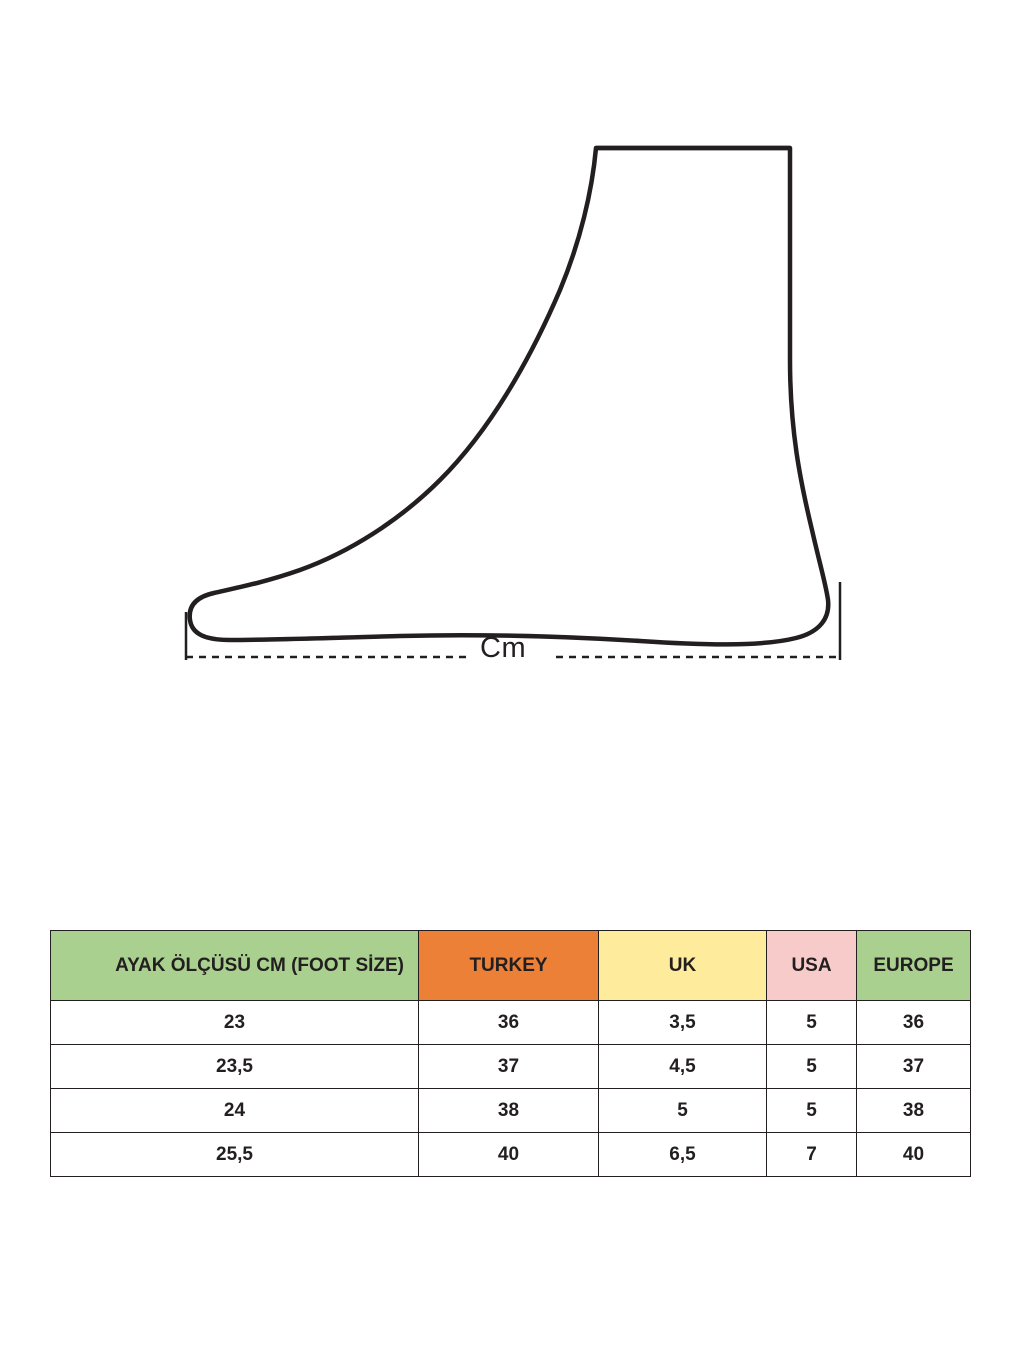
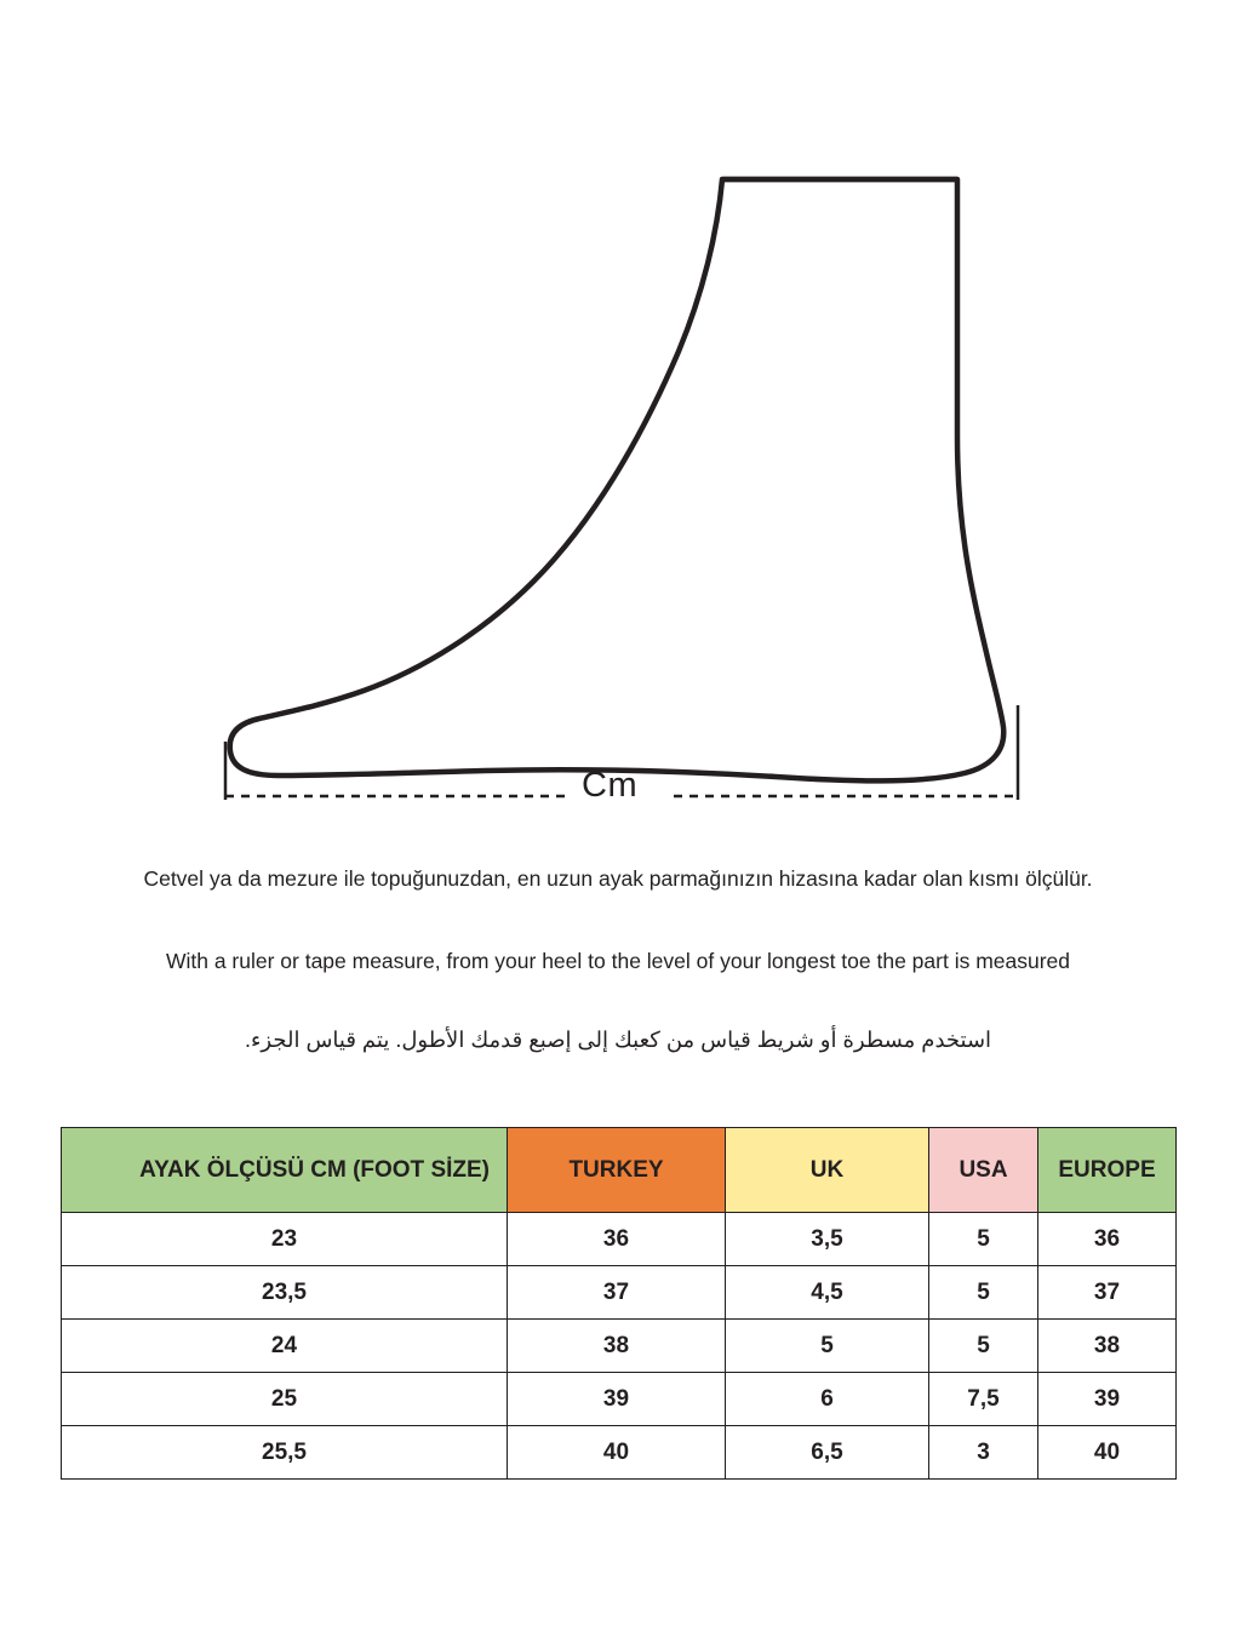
  Cm
+ Cetvel ya da mezure ile topuğunuzdan, en uzun ayak parmağınızın hizasına kadar olan kısmı ölçülür.
+ With a ruler or tape measure, from your heel to the level of your longest toe the part is measured
+ استخدم مسطرة أو شريط قياس من كعبك إلى إصبع قدمك الأطول. يتم قياس الجزء.
  AYAK ÖLÇÜSÜ CM (FOOT SİZE)	TURKEY	UK	USA	EUROPE
  23	36	3,5	5	36
  23,5	37	4,5	5	37
  24	38	5	5	38
+ 25	39	6	7,5	39
- 25,5	40	6,5	7	40
+ 25,5	40	6,5	3	40
